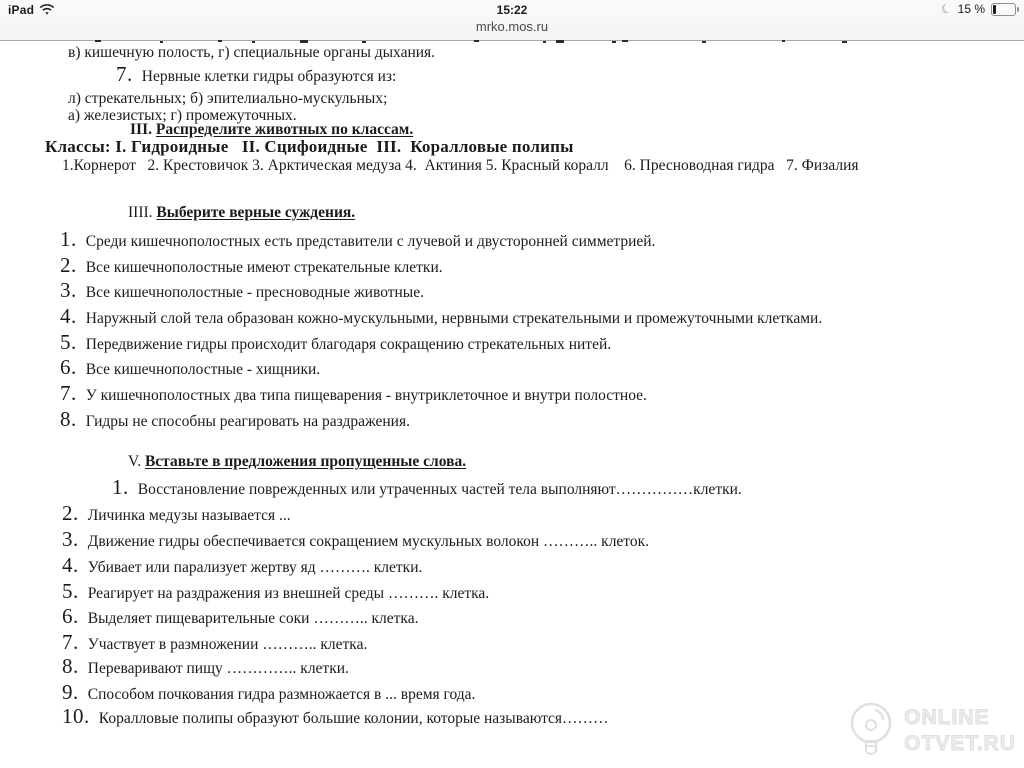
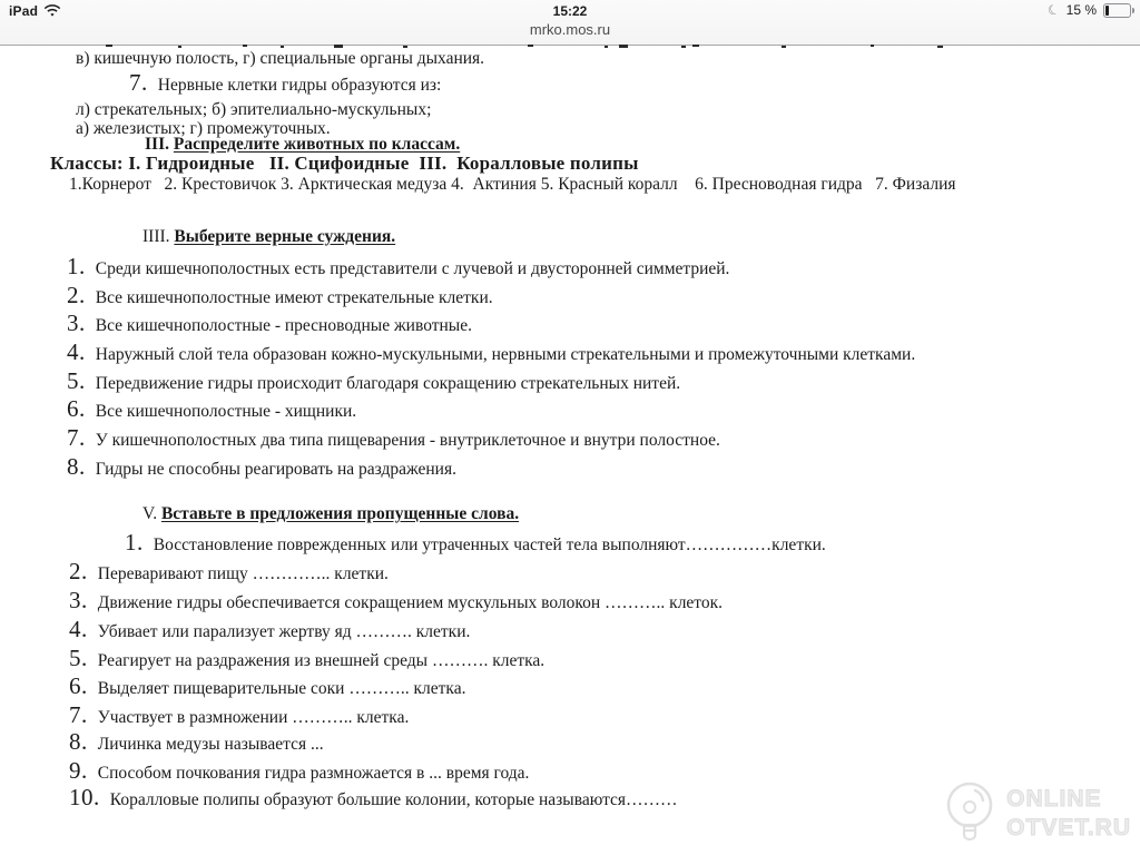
  iPad
  15:22
  15 %
  mrko.mos.ru
  в) кишечную полость, г) специальные органы дыхания.
  7.
  Нервные клетки гидры образуются из:
  л) стрекательных; б) эпителиально-мускульных;
  а) железистых; г) промежуточных.
  III. Распределите животных по классам.
  Классы: I. Гидроидные II. Сцифоидные III. Коралловые полипы
  1.Корнерот 2. Крестовичок 3. Арктическая медуза 4. Актиния 5. Красный коралл 6. Пресноводная гидра 7. Физалия
  IIII. Выберите верные суждения.
  1.
  Среди кишечнополостных есть представители с лучевой и двусторонней симметрией.
  2.
  Все кишечнополостные имеют стрекательные клетки.
  3.
  Все кишечнополостные - пресноводные животные.
  4.
  Наружный слой тела образован кожно-мускульными, нервными стрекательными и промежуточными клетками.
  5.
  Передвижение гидры происходит благодаря сокращению стрекательных нитей.
  6.
  Все кишечнополостные - хищники.
  7.
  У кишечнополостных два типа пищеварения - внутриклеточное и внутри полостное.
  8.
  Гидры не способны реагировать на раздражения.
  V. Вставьте в предложения пропущенные слова.
  1.
  Восстановление поврежденных или утраченных частей тела выполняют……………клетки.
  2.
- Личинка медузы называется ...
+ Переваривают пищу ………….. клетки.
  3.
  Движение гидры обеспечивается сокращением мускульных волокон ……….. клеток.
  4.
  Убивает или парализует жертву яд ………. клетки.
  5.
  Реагирует на раздражения из внешней среды ………. клетка.
  6.
  Выделяет пищеварительные соки ……….. клетка.
  7.
  Участвует в размножении ……….. клетка.
  8.
- Переваривают пищу ………….. клетки.
+ Личинка медузы называется ...
  9.
  Способом почкования гидра размножается в ... время года.
  10.
  Коралловые полипы образуют большие колонии, которые называются………
  ONLINE
  OTVET.RU
